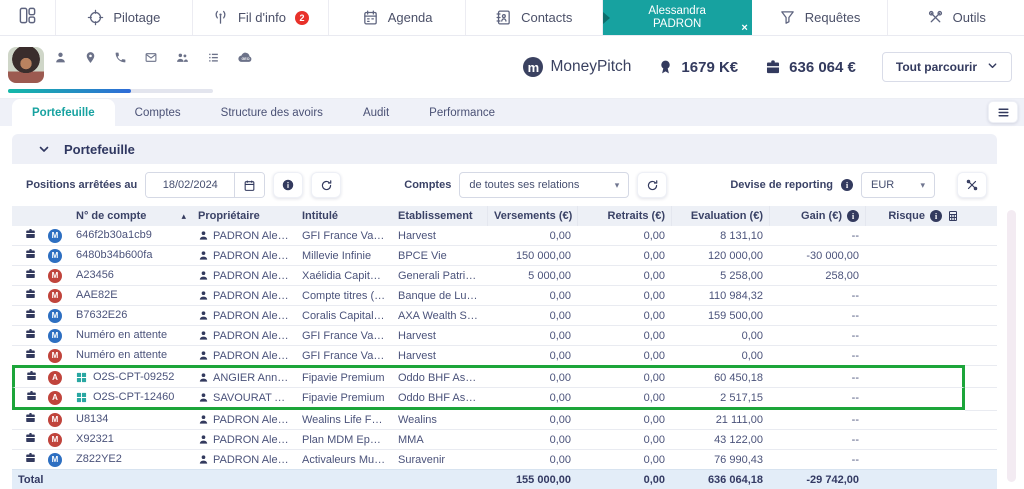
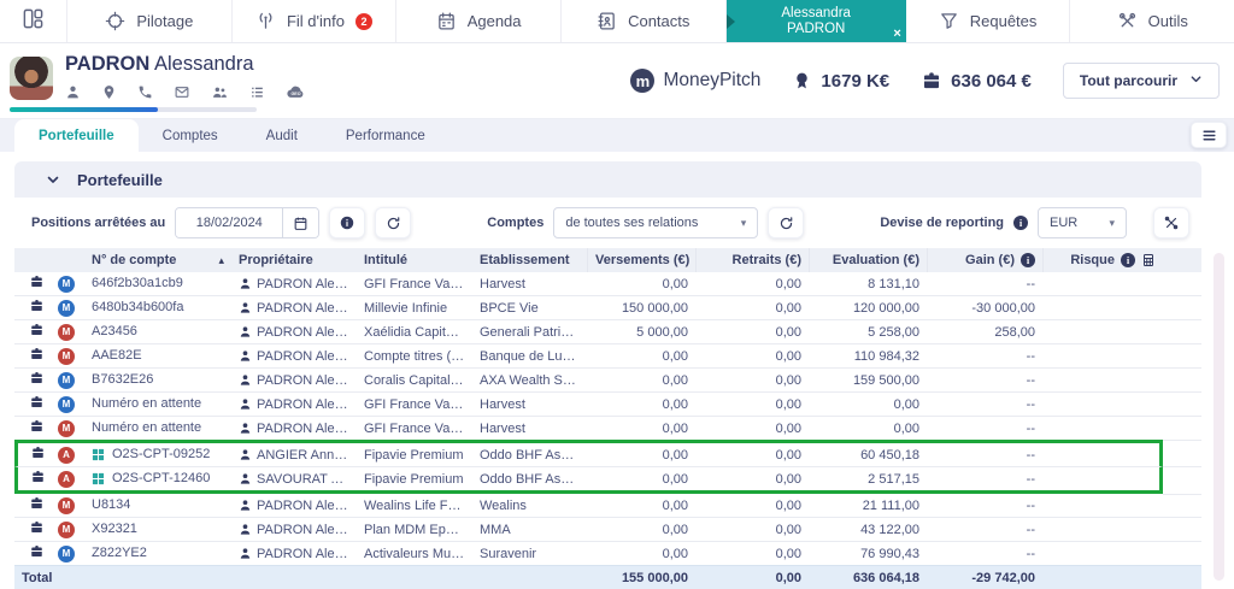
  Pilotage
  Fil d'info
  2
  Agenda
  Contacts
  Alessandra
  PADRON
  ×
  Requêtes
  Outils
+ PADRON Alessandra
  m
  MoneyPitch
  1679 K€
  636 064 €
  Tout parcourir
  Portefeuille
  Comptes
- Structure des avoirs
  Audit
  Performance
  Portefeuille
  Positions arrêtées au
  18/02/2024
  Comptes
  de toutes ses relations
  ▾
  Devise de reporting
  i
  EUR
  ▾
  		N° de compte ▴	Propriétaire	Intitulé	Etablissement	Versements (€)	Retraits (€)	Evaluation (€)	Gain (€) i	Risque i
  	M	646f2b30a1cb9	PADRON Alessa	GFI France Valley	Harvest	0,00	0,00	8 131,10	--
  	M	6480b34b600fa	PADRON Alessa	Millevie Infinie	BPCE Vie	150 000,00	0,00	120 000,00	-30 000,00
  	M	A23456	PADRON Alessa	Xaélidia Capitalisa	Generali Patrimoin	5 000,00	0,00	5 258,00	258,00
  	M	AAE82E	PADRON Alessa	Compte titres (Ban	Banque de Luxem	0,00	0,00	110 984,32	--
  	M	B7632E26	PADRON Alessa	Coralis Capitalisati	AXA Wealth Servi	0,00	0,00	159 500,00	--
  	M	Numéro en attente	PADRON Alessa	GFI France Valley	Harvest	0,00	0,00	0,00	--
  	M	Numéro en attente	PADRON Alessa	GFI France Valley	Harvest	0,00	0,00	0,00	--
  	A	O2S-CPT-09252	ANGIER Annelau	Fipavie Premium	Oddo BHF Asset	0,00	0,00	60 450,18	--
  	A	O2S-CPT-12460	SAVOURAT Anto	Fipavie Premium	Oddo BHF Asset	0,00	0,00	2 517,15	--
  	M	U8134	PADRON Alessa	Wealins Life Franc	Wealins	0,00	0,00	21 111,00	--
  	M	X92321	PADRON Alessa	Plan MDM Epargn	MMA	0,00	0,00	43 122,00	--
  	M	Z822YE2	PADRON Alessa	Activaleurs Multifo	Suravenir	0,00	0,00	76 990,43	--
  Total	155 000,00	0,00	636 064,18	-29 742,00
